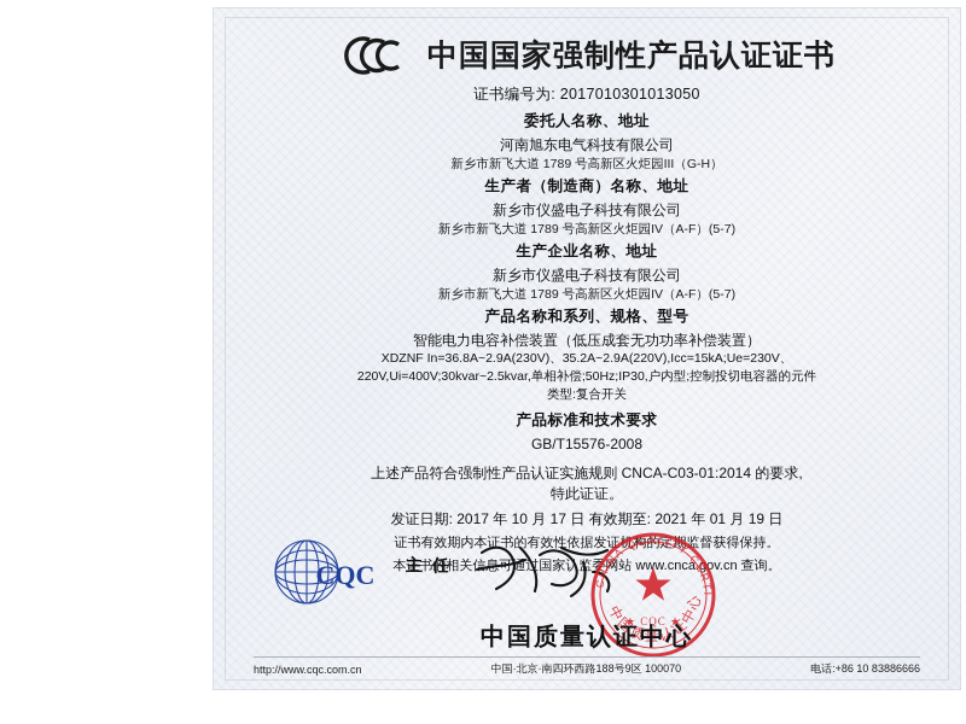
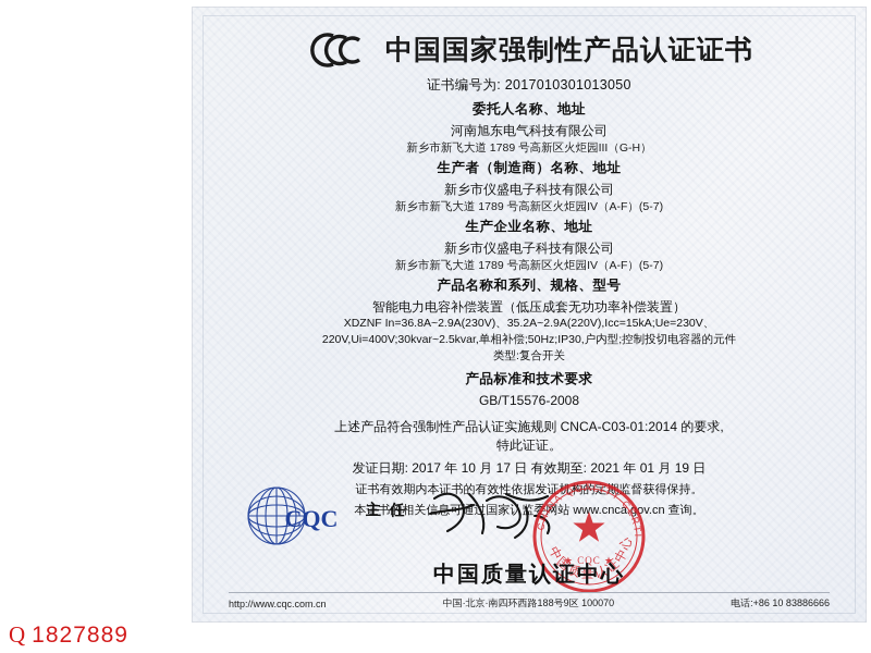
+ Q
+ 1827889
